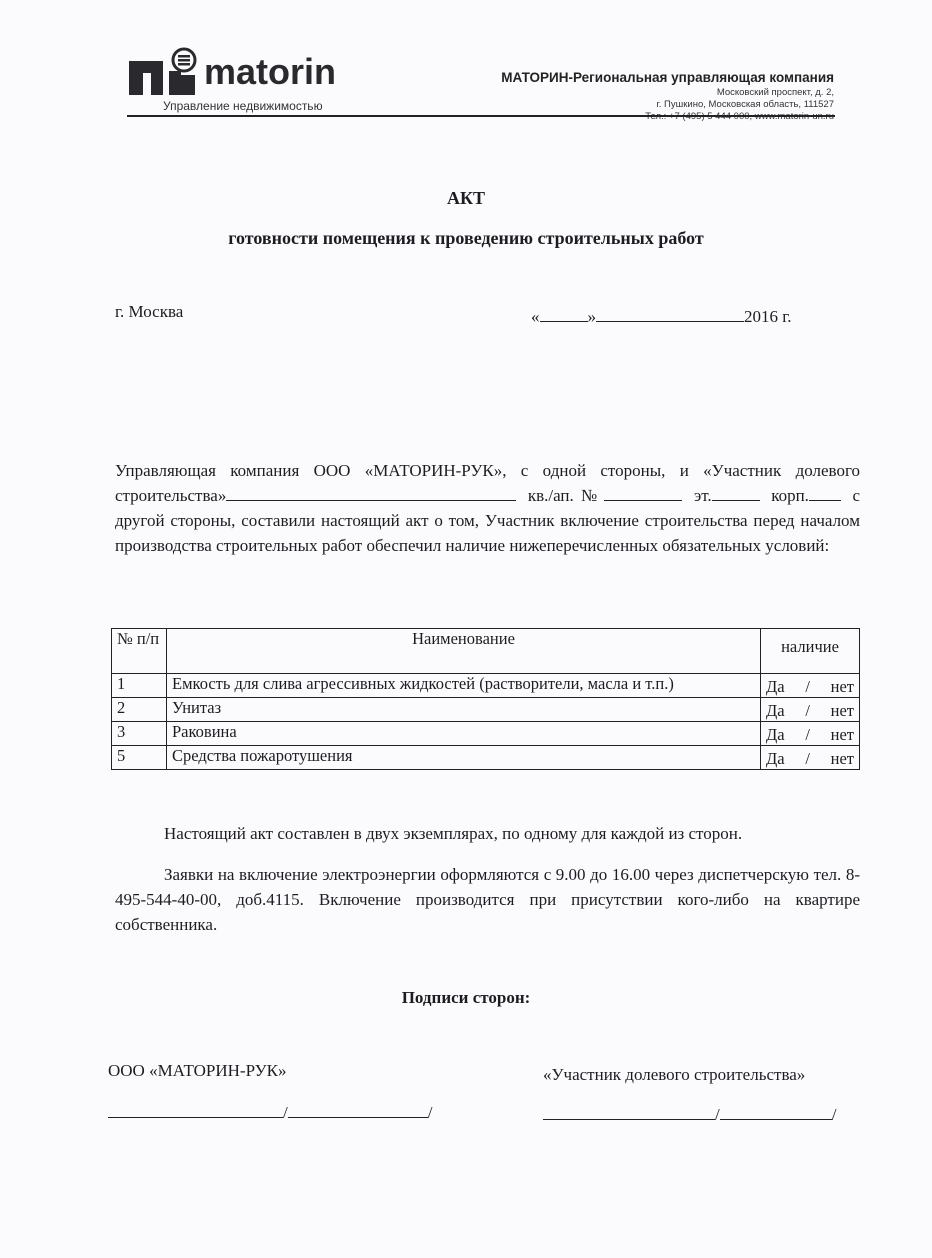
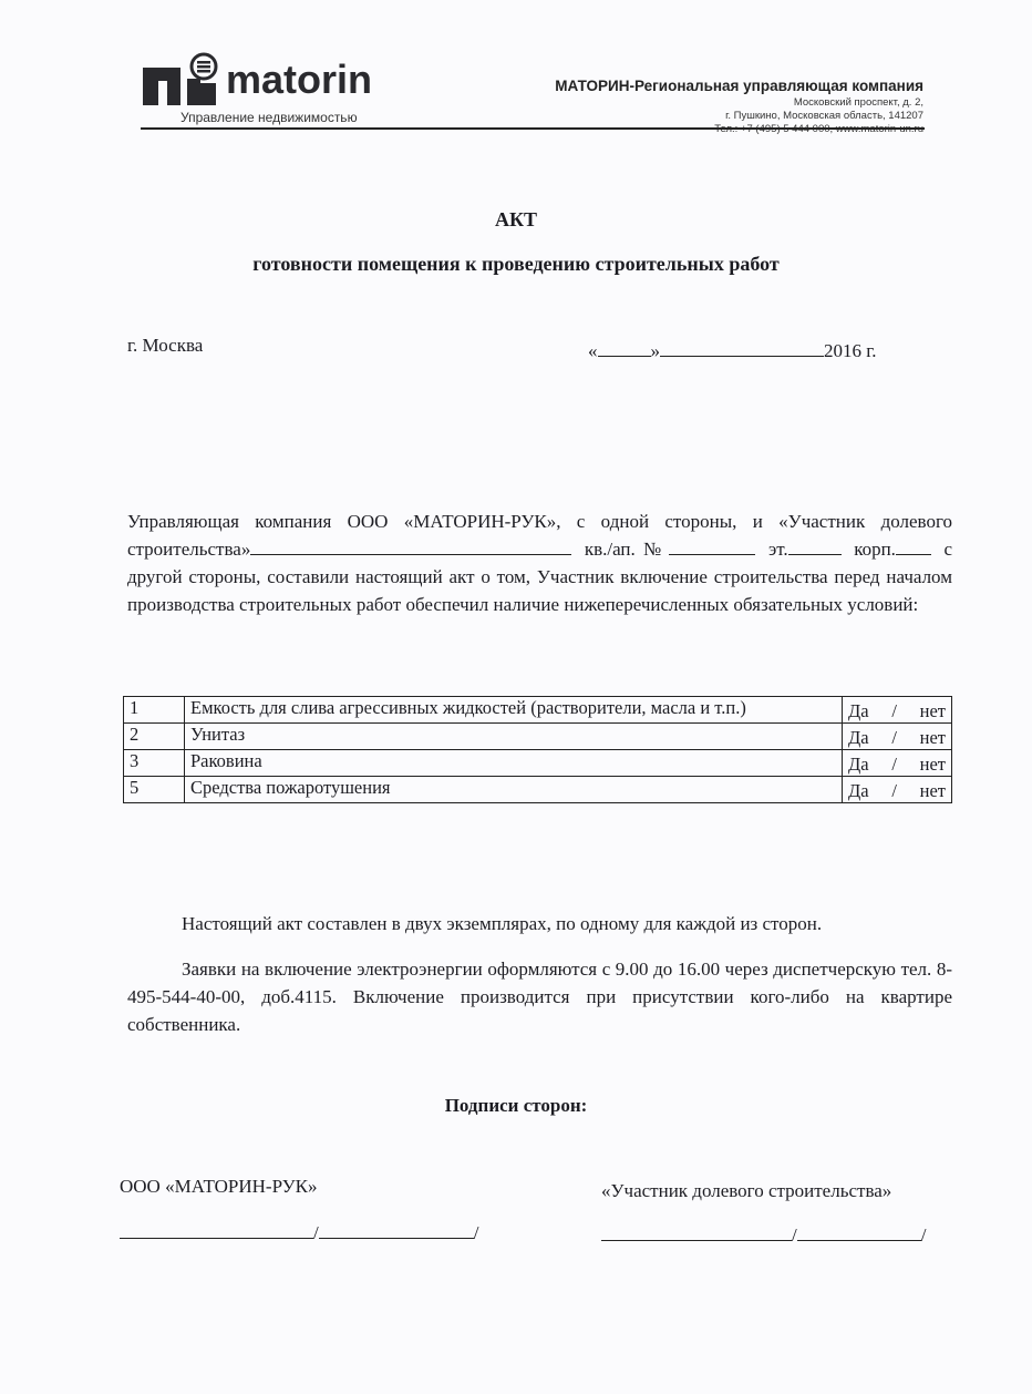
  matorin
  Управление недвижимостью
  МАТОРИН-Региональная управляющая компания
  Московский проспект, д. 2,
- г. Пушкино, Московская область, 111527
+ г. Пушкино, Московская область, 141207
  АКТ
  готовности помещения к проведению строительных работ
  г. Москва
  « » 2016 г.
  Управляющая компания ООО «МАТОРИН-РУК», с одной стороны, и «Участник долевого строительства» кв./ап.№ эт. корп. с другой стороны, составили настоящий акт о том, Участник включение строительства перед началом производства строительных работ обеспечил наличие нижеперечисленных обязательных условий:
- № п/п	Наименование	наличие
  1	Емкость для слива агрессивных жидкостей (растворители, масла и т.п.)	Да / нет
  2	Унитаз	Да / нет
  3	Раковина	Да / нет
  5	Средства пожаротушения	Да / нет
  Настоящий акт составлен в двух экземплярах, по одному для каждой из сторон.
  Заявки на включение электроэнергии оформляются с 9.00 до 16.00 через диспетчерскую тел. 8-495-544-40-00, доб.4115. Включение производится при присутствии кого-либо на квартире собственника.
  Подписи сторон:
  ООО «МАТОРИН-РУК»
  «Участник долевого строительства»
  / /
  / /
